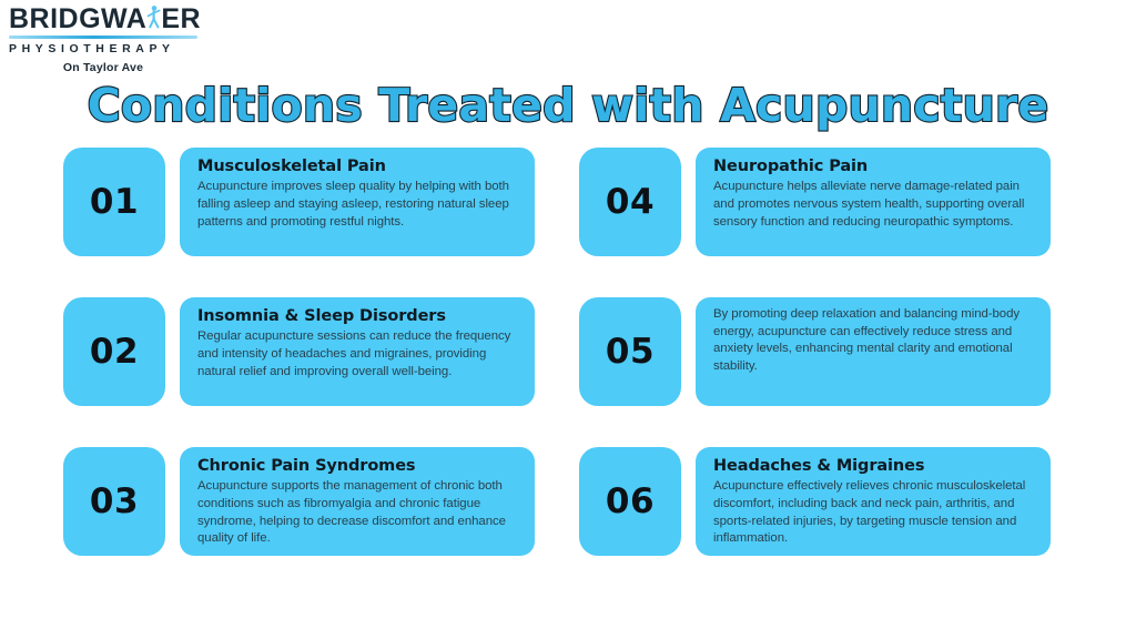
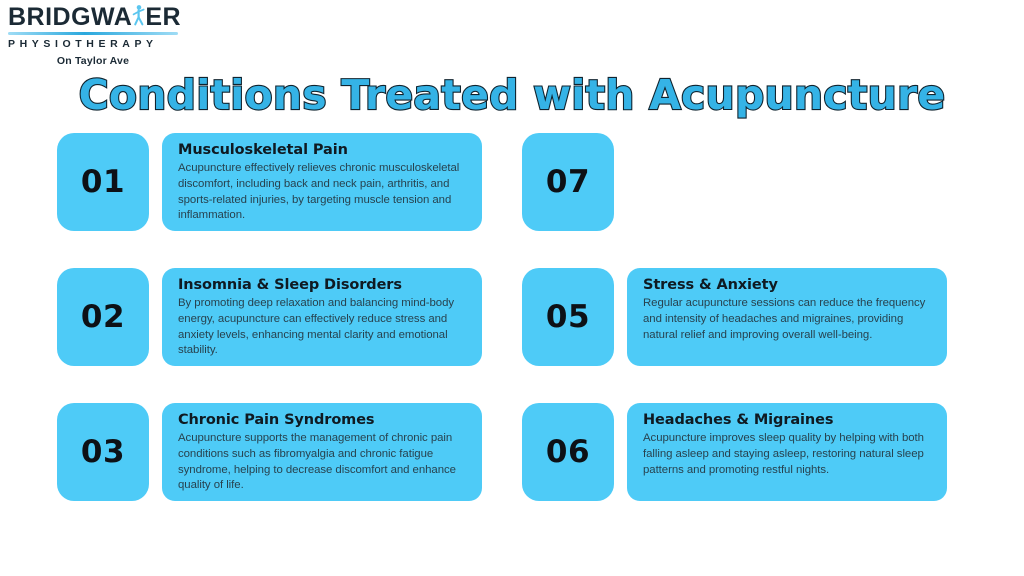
  BRIDGWA ER
  PHYSIOTHERAPY
  On Taylor Ave
  Conditions Treated with Acupuncture
  01
  Musculoskeletal Pain
- Acupuncture improves sleep quality by helping with both falling asleep and staying asleep, restoring natural sleep patterns and promoting restful nights.
+ Acupuncture effectively relieves chronic musculoskeletal discomfort, including back and neck pain, arthritis, and sports-related injuries, by targeting muscle tension and inflammation.
- 04
+ 07
- Neuropathic Pain
- Acupuncture helps alleviate nerve damage-related pain and promotes nervous system health, supporting overall sensory function and reducing neuropathic symptoms.
  02
  Insomnia & Sleep Disorders
- Regular acupuncture sessions can reduce the frequency and intensity of headaches and migraines, providing natural relief and improving overall well-being.
+ By promoting deep relaxation and balancing mind-body energy, acupuncture can effectively reduce stress and anxiety levels, enhancing mental clarity and emotional stability.
  05
+ Stress & Anxiety
- By promoting deep relaxation and balancing mind-body energy, acupuncture can effectively reduce stress and anxiety levels, enhancing mental clarity and emotional stability.
+ Regular acupuncture sessions can reduce the frequency and intensity of headaches and migraines, providing natural relief and improving overall well-being.
  03
  Chronic Pain Syndromes
- Acupuncture supports the management of chronic both conditions such as fibromyalgia and chronic fatigue syndrome, helping to decrease discomfort and enhance quality of life.
+ Acupuncture supports the management of chronic pain conditions such as fibromyalgia and chronic fatigue syndrome, helping to decrease discomfort and enhance quality of life.
  06
  Headaches & Migraines
- Acupuncture effectively relieves chronic musculoskeletal discomfort, including back and neck pain, arthritis, and sports-related injuries, by targeting muscle tension and inflammation.
+ Acupuncture improves sleep quality by helping with both falling asleep and staying asleep, restoring natural sleep patterns and promoting restful nights.
